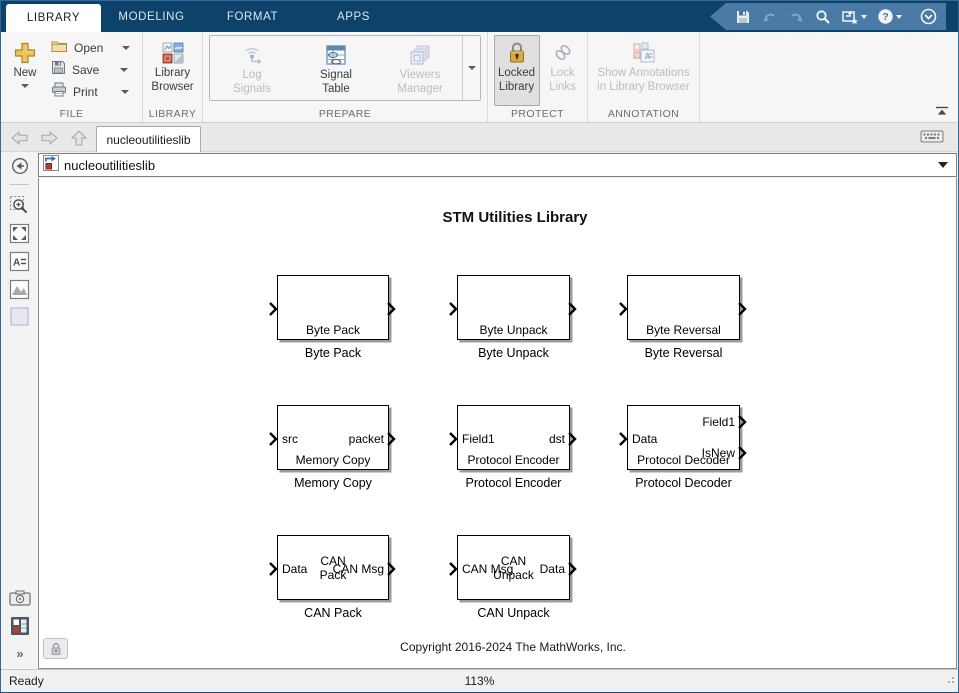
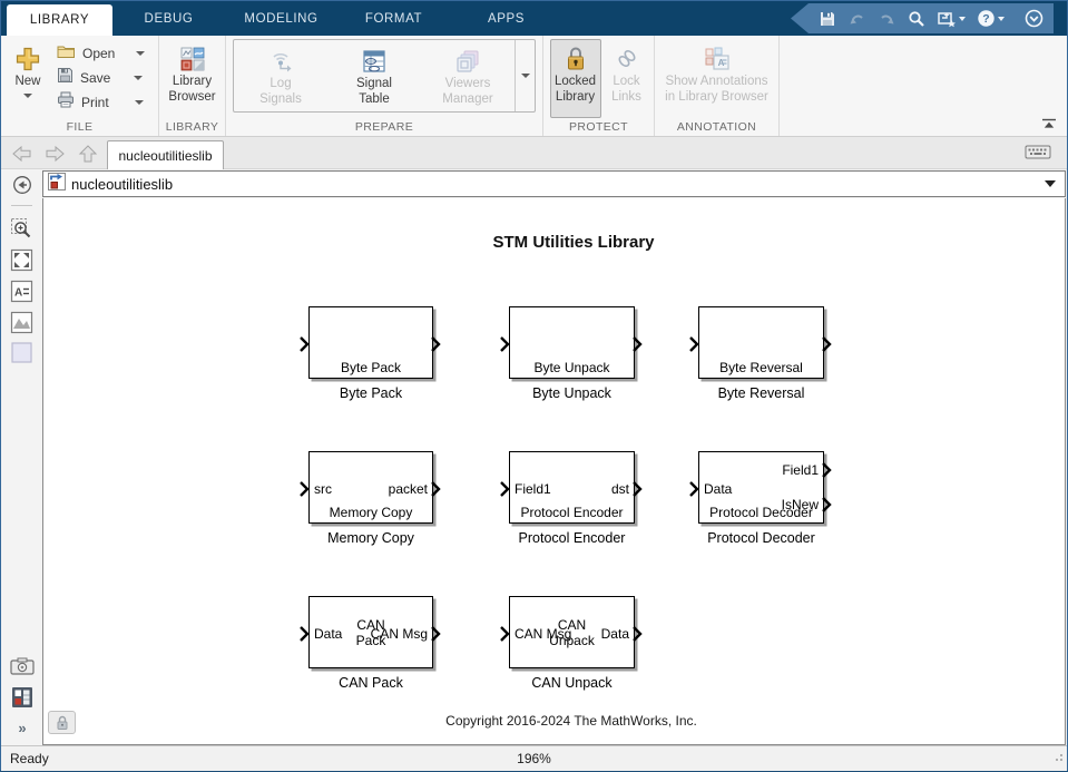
  LIBRARY
+ DEBUG
  MODELING
  FORMAT
  APPS
  ?
  New
  Open
  Save
  Print
  FILE
  Library
  Browser
  LIBRARY
  Log
  Signals
  Signal
  Table
  Viewers
  Manager
  PREPARE
  Locked
  Library
  Lock
  Links
  PROTECT
  A
  Show Annotations
  in Library Browser
  ANNOTATION
  nucleoutilitieslib
  A
  »
  nucleoutilitieslib
  STM Utilities Library
  Byte Pack
  Byte Pack
  Byte Unpack
  Byte Unpack
  Byte Reversal
  Byte Reversal
  Memory Copy
  src
  packet
  Memory Copy
  Protocol Encoder
  Field1
  dst
  Protocol Encoder
  Protocol Decoder
  Data
  Field1
  IsNew
  Protocol Decoder
  CAN
  Pack
  Data
  CAN Msg
  CAN Pack
  CAN
  Unpack
  CAN Msg
  Data
  CAN Unpack
  Copyright 2016-2024 The MathWorks, Inc.
  Ready
- 113%
+ 196%
